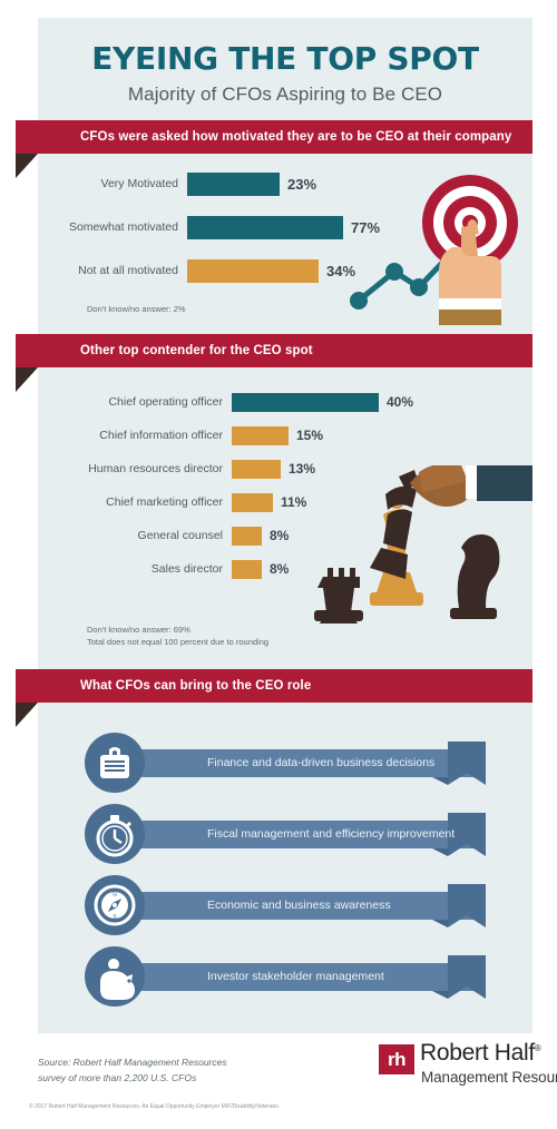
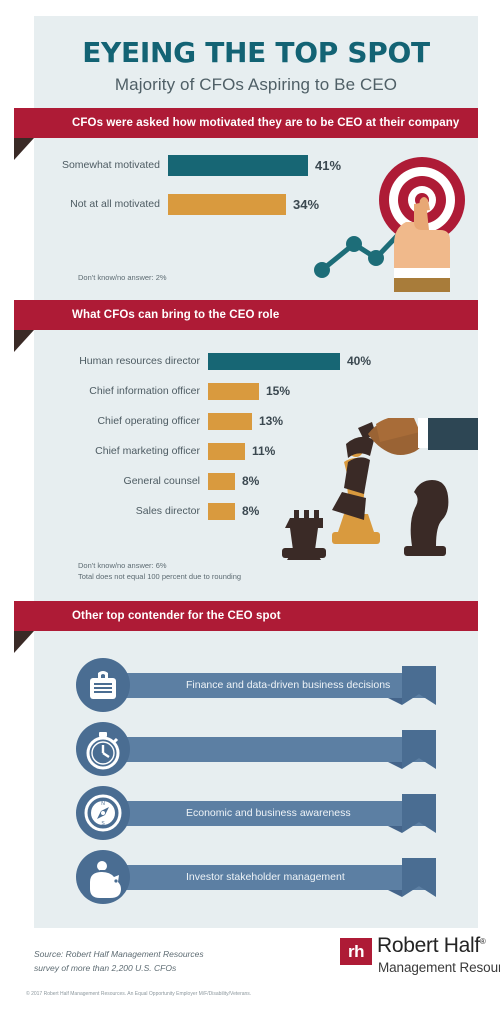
  EYEING THE TOP SPOT
  Majority of CFOs Aspiring to Be CEO
  CFOs were asked how motivated they are to be CEO at their company
- Very Motivated
- 23%
  Somewhat motivated
- 77%
+ 41%
  Not at all motivated
  34%
  Don't know/no answer: 2%
- Other top contender for the CEO spot
+ What CFOs can bring to the CEO role
- Chief operating officer
+ Human resources director
  40%
  Chief information officer
  15%
- Human resources director
+ Chief operating officer
  13%
  Chief marketing officer
  11%
  General counsel
  8%
  Sales director
  8%
- Don't know/no answer: 69%
+ Don't know/no answer: 6%
  Total does not equal 100 percent due to rounding
- What CFOs can bring to the CEO role
+ Other top contender for the CEO spot
  Finance and data-driven business decisions
- Fiscal management and efficiency improvement
  Economic and business awareness
  Investor stakeholder management
  Source: Robert Half Management Resources
  survey of more than 2,200 U.S. CFOs
  rh
  Robert Half®
  Management Resou
